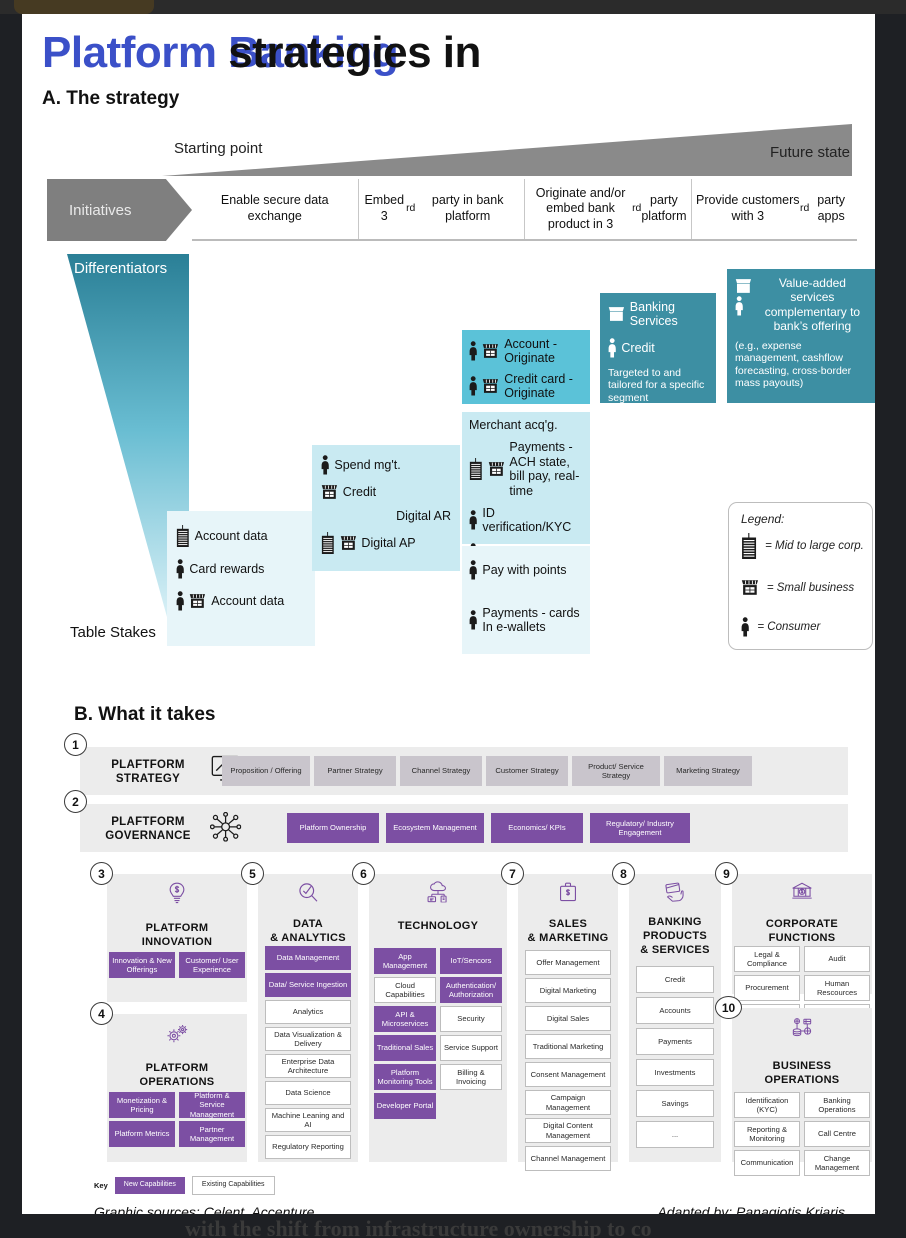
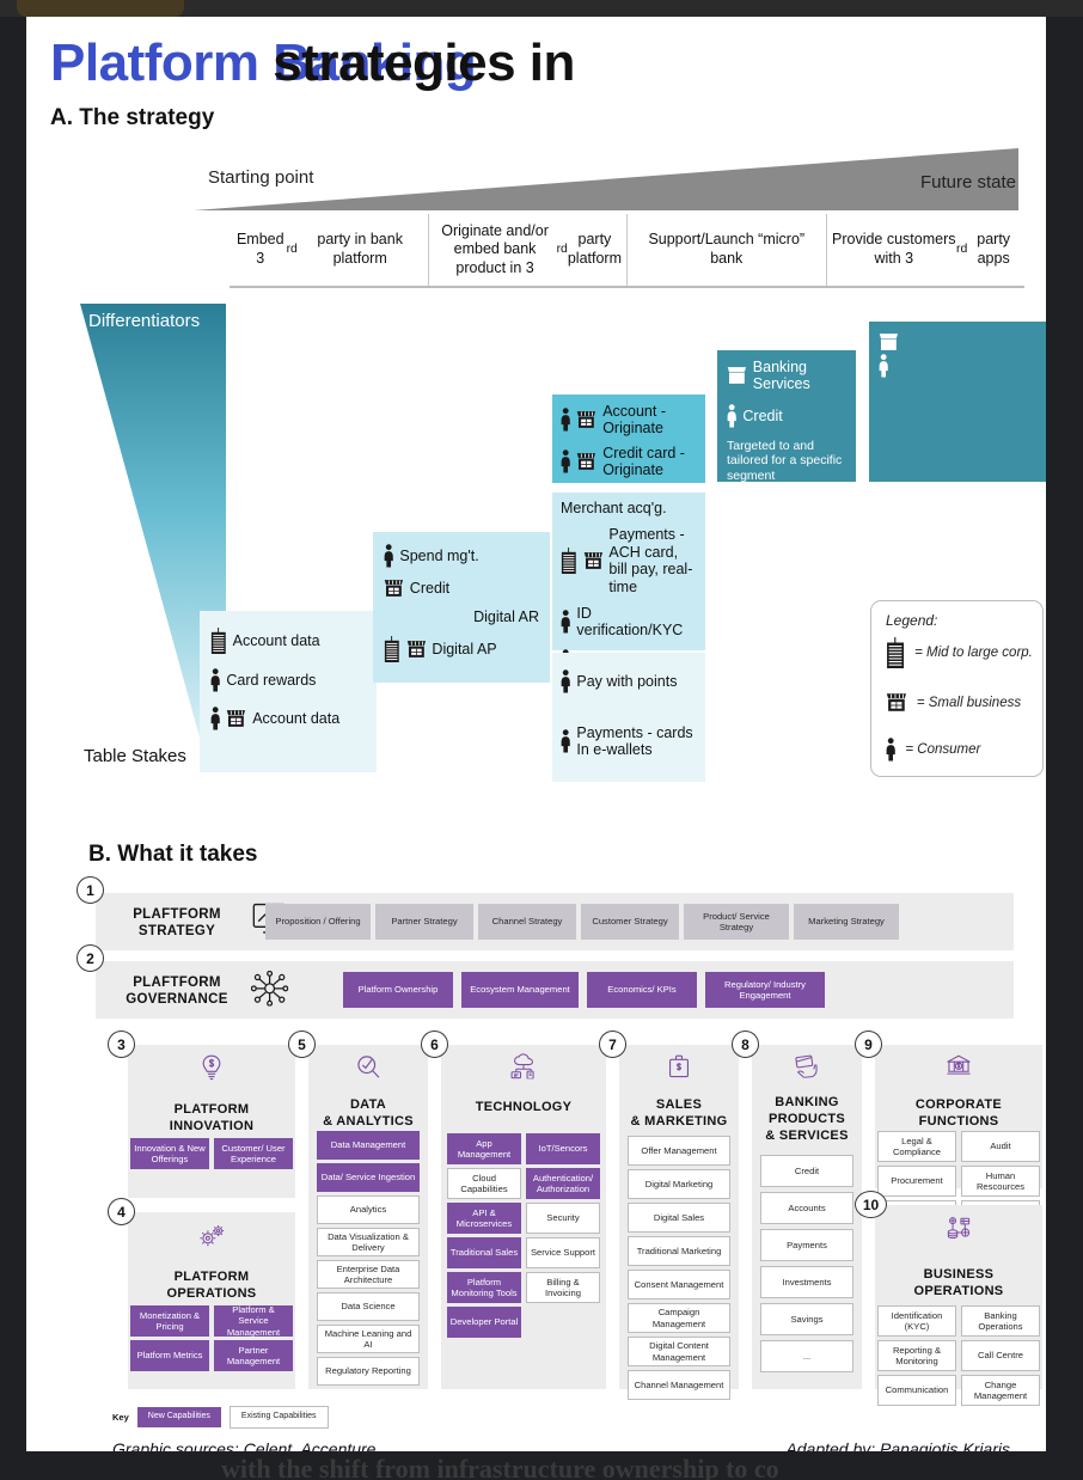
  Platform
  strategies in
  Banking
  A. The strategy
  Starting point
  Future state
- Initiatives
- Enable secure data exchange
  Embed 3
  rd
  party in bank platform
  Originate and/or embed bank product in 3
  rd
  party platform
+ Support/Launch “micro” bank
  Provide customers with 3
  rd
  party apps
  Differentiators
  Table Stakes
  Account data
  Card rewards
  Account data
  Spend mg't.
  Credit
  Digital AR
  Digital AP
  Account - Originate
  Credit card - Originate
  Merchant acq'g.
- Payments - ACH state, bill pay, real-time
+ Payments - ACH card, bill pay, real-time
  ID verification/KYC
  Pay with points
  Payments - cards In e-wallets
  Banking Services
  Credit
  Targeted to and tailored for a specific segment
- Value-added services complementary to bank’s offering
- (e.g., expense management, cashflow forecasting, cross-border mass payouts)
  Legend:
  = Mid to large corp.
  = Small business
  = Consumer
  B. What it takes
  1
  PLAFTFORM
  STRATEGY
  Proposition / Offering
  Partner Strategy
  Channel Strategy
  Customer Strategy
  Product/ Service Strategy
  Marketing Strategy
  2
  PLAFTFORM
  GOVERNANCE
  Platform Ownership
  Ecosystem Management
  Economics/ KPIs
  Regulatory/ Industry Engagement
  3
  PLATFORM
  INNOVATION
  Innovation & New Offerings
  Customer/ User Experience
  4
  PLATFORM
  OPERATIONS
  Monetization & Pricing
  Platform & Service Management
  Platform Metrics
  Partner Management
  5
  DATA
  & ANALYTICS
  Data Management
  Data/ Service Ingestion
  Analytics
  Data Visualization & Delivery
  Enterprise Data Architecture
  Data Science
  Machine Leaning and AI
  Regulatory Reporting
  6
  TECHNOLOGY
  App Management
  IoT/Sencors
  Cloud Capabilities
  Authentication/ Authorization
  API & Microservices
  Security
  Traditional Sales
  Service Support
  Platform Monitoring Tools
  Billing & Invoicing
  Developer Portal
  7
  SALES
  & MARKETING
  Offer Management
  Digital Marketing
  Digital Sales
  Traditional Marketing
  Consent Management
  Campaign Management
  Digital Content Management
  Channel Management
  8
  BANKING
  PRODUCTS
  & SERVICES
  Credit
  Accounts
  Payments
  Investments
  Savings
  ...
  9
  CORPORATE
  FUNCTIONS
  Legal & Compliance
  Audit
  Procurement
  Human Rescources
  10
  BUSINESS
  OPERATIONS
  Identification (KYC)
  Banking Operations
  Reporting & Monitoring
  Call Centre
  Communication
  Change Management
  Key
  Graphic sources: Celent, Accenture
  Adapted by: Panagiotis Kriaris
  with the shift from infrastructure ownership to co
